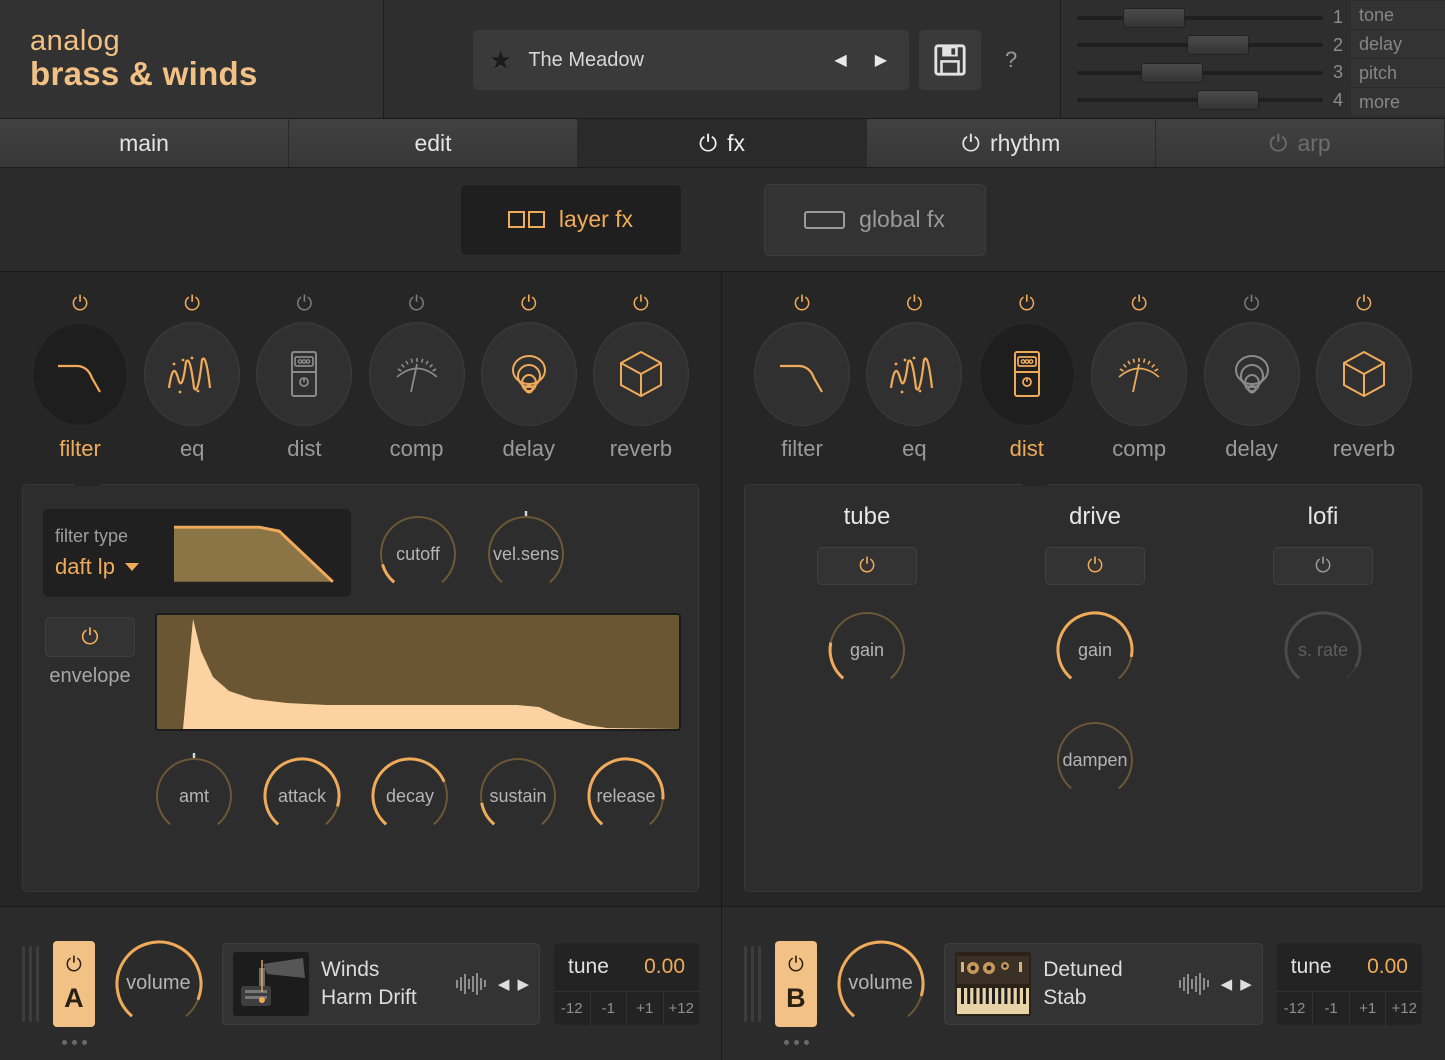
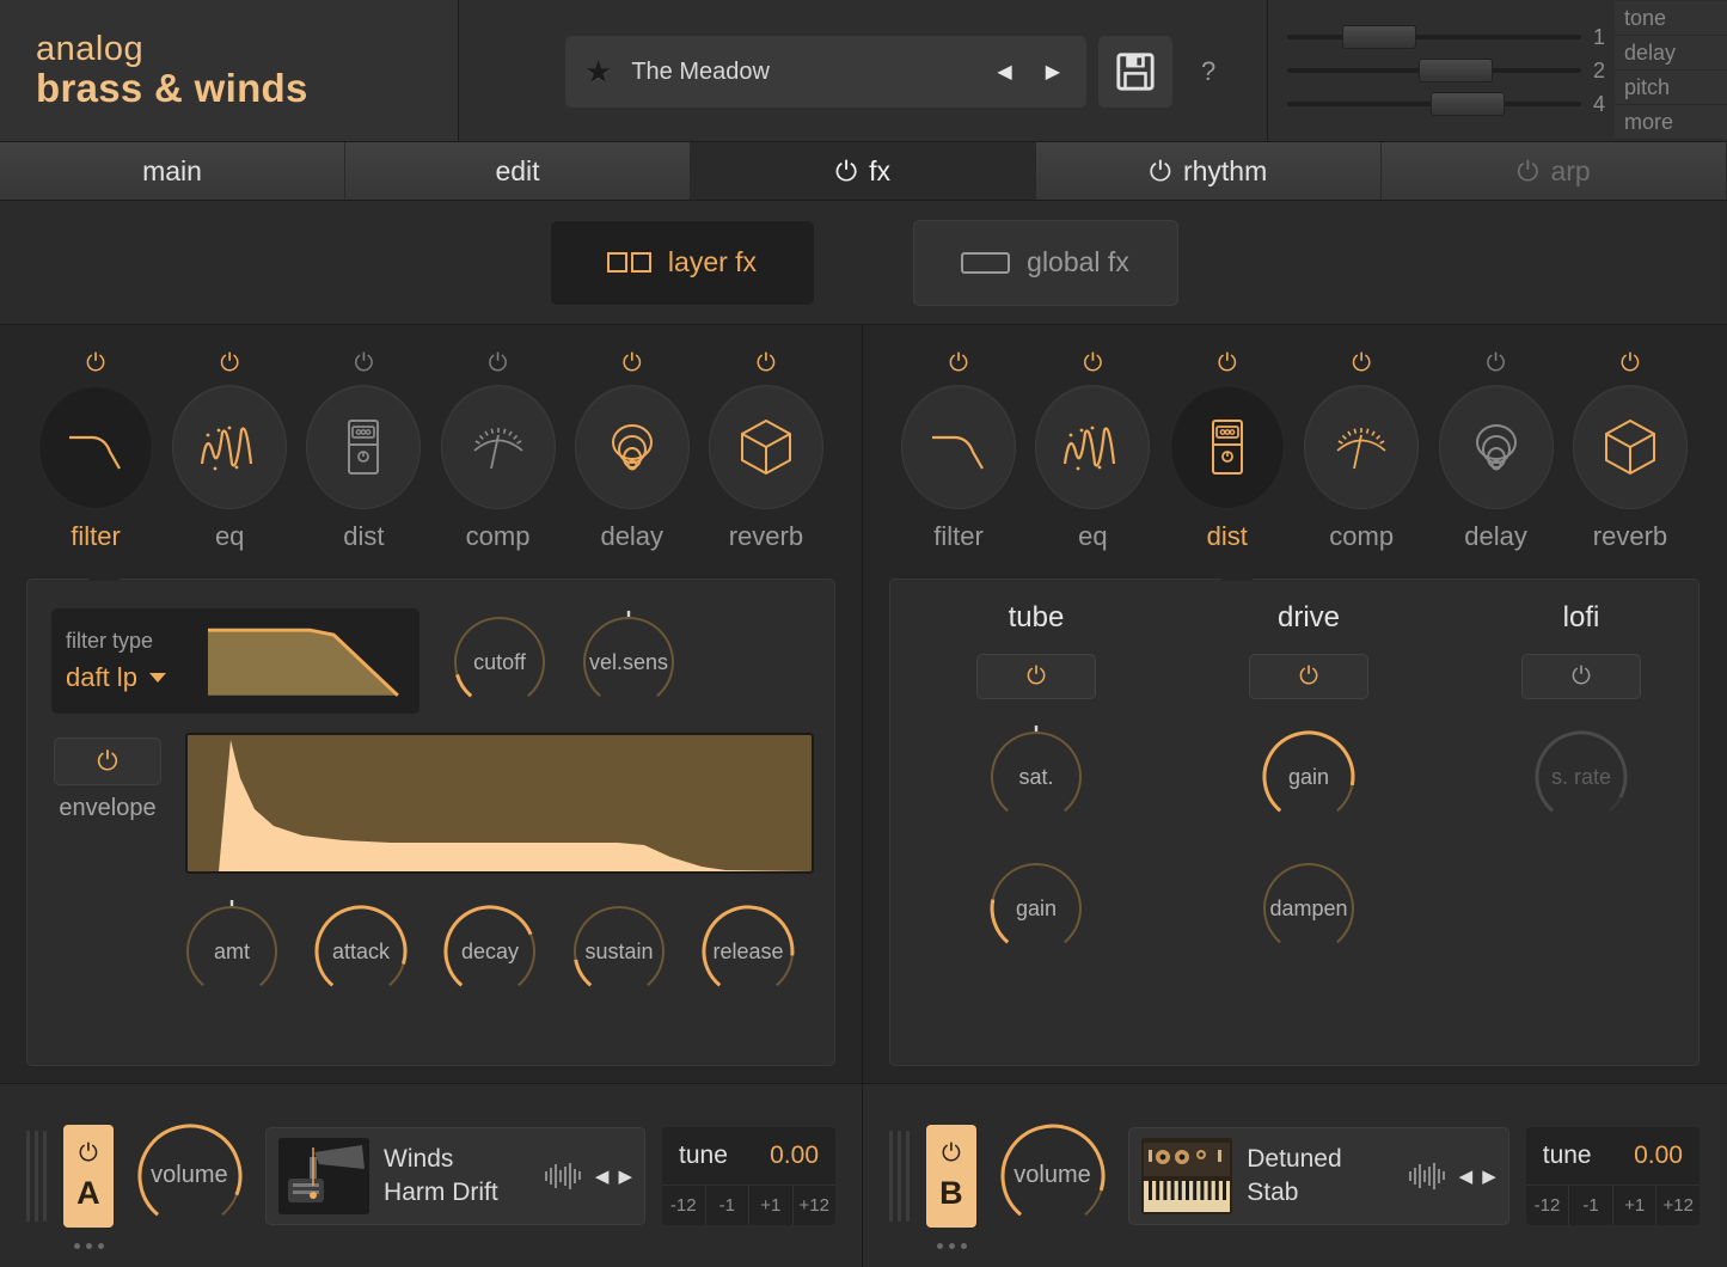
  analog
  brass & winds
  ★
  The Meadow
  ◀
  ▶
  ?
  1
  2
- 3
  4
  tone
  delay
  pitch
  more
  main
  edit
  ⏻
  fx
  ⏻
  rhythm
  ⏻
  arp
  layer fx
  global fx
  ⏻
  filter
  ⏻
  eq
  ⏻
  dist
  ⏻
  comp
  ⏻
  delay
  ⏻
  reverb
  filter type
  daft lp
  cutoff
  vel.sens
  ⏻
  envelope
  amt
  attack
  decay
  sustain
  release
  ⏻
  filter
  ⏻
  eq
  ⏻
  dist
  ⏻
  comp
  ⏻
  delay
  ⏻
  reverb
  tube
  ⏻
+ sat.
  gain
  drive
  ⏻
  gain
  dampen
  lofi
  ⏻
  s. rate
  ⏻
  A
  volume
  Winds
  Harm Drift
  ◀
  ▶
  tune
  0.00
  -12
  -1
  +1
  +12
  ⏻
  B
  volume
  Detuned
  Stab
  ◀
  ▶
  tune
  0.00
  -12
  -1
  +1
  +12
